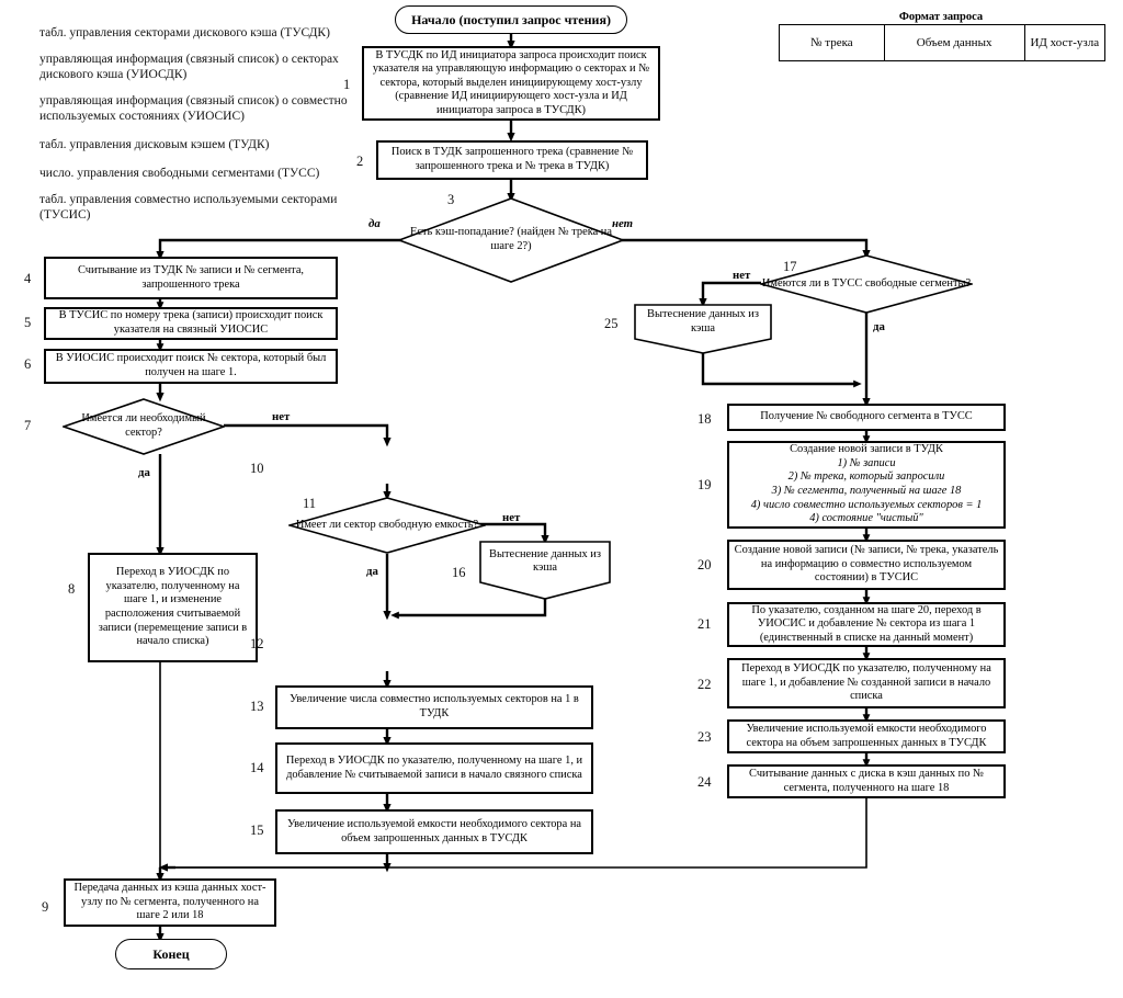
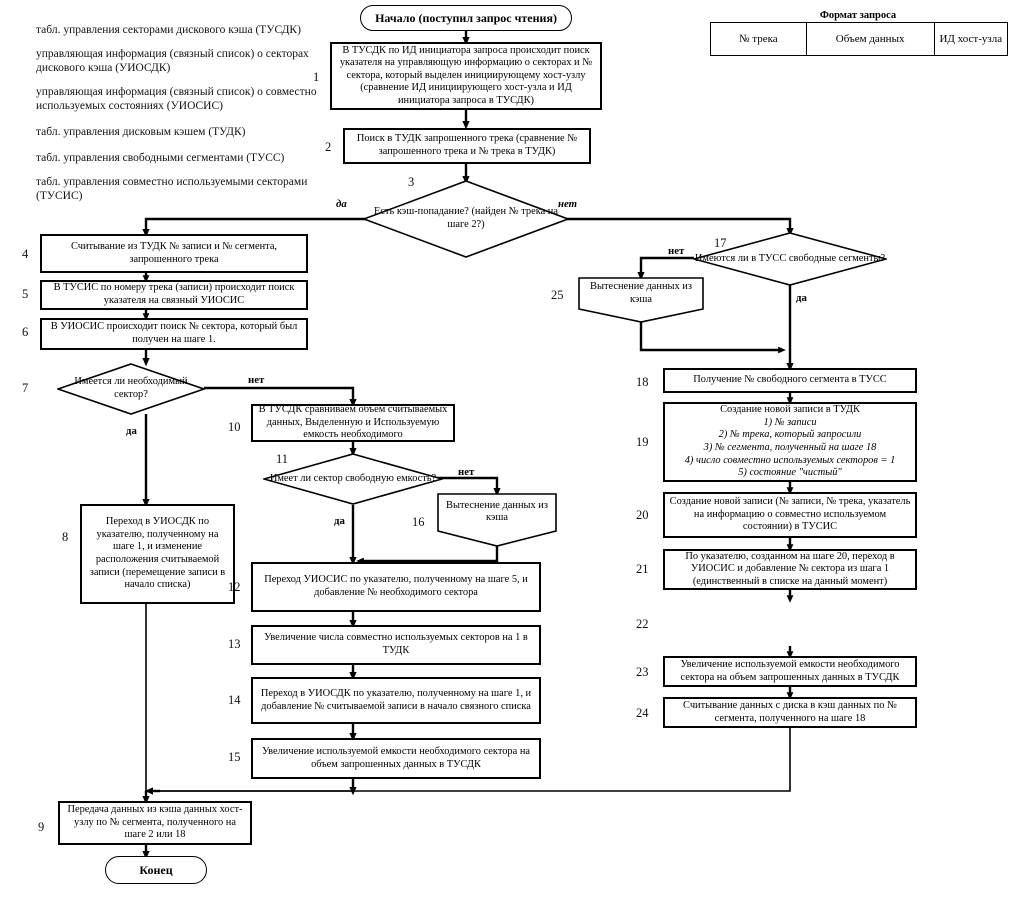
  табл. управления секторами дискового кэша (ТУСДК)
  управляющая информация (связный список) о секторах
  дискового кэша (УИОСДК)
  управляющая информация (связный список) о совместно
  используемых состояниях (УИОСИС)
  табл. управления дисковым кэшем (ТУДК)
- число. управления свободными сегментами (ТУСС)
+ табл. управления свободными сегментами (ТУСС)
  табл. управления совместно используемыми секторами
  (ТУСИС)
  Формат запроса
  № трека	Объем данных	ИД хост-узла
  Начало (поступил запрос чтения)
  1
  В ТУСДК по ИД инициатора запроса происходит поиск указателя на управляющую информацию о секторах и № сектора, который выделен инициирующему хост-узлу (сравнение ИД инициирующего хост-узла и ИД инициатора запроса в ТУСДК)
  2
  Поиск в ТУДК запрошенного трека (сравнение № запрошенного трека и № трека в ТУДК)
  3
  Есть кэш-попадание? (найден № трека на шаге 2?)
  да
  нет
  4
  Считывание из ТУДК № записи и № сегмента, запрошенного трека
  5
  В ТУСИС по номеру трека (записи) происходит поиск указателя на связный УИОСИС
  6
  В УИОСИС происходит поиск № сектора, который был получен на шаге 1.
  7
  Имеется ли необходимый сектор?
  нет
  да
  8
  Переход в УИОСДК по указателю, полученному на шаге 1, и изменение расположения считываемой записи (перемещение записи в начало списка)
  10
+ В ТУСДК сравниваем объем считываемых данных, Выделенную и Используемую емкость необходимого
  11
  Имеет ли сектор свободную емкость?
  нет
  да
  16
  Вытеснение данных из кэша
  12
+ Переход УИОСИС по указателю, полученному на шаге 5, и добавление № необходимого сектора
  13
  Увеличение числа совместно используемых секторов на 1 в ТУДК
  14
  Переход в УИОСДК по указателю, полученному на шаге 1, и добавление № считываемой записи в начало связного списка
  15
  Увеличение используемой емкости необходимого сектора на объем запрошенных данных в ТУСДК
  17
  Имеются ли в ТУСС свободные сегменты?
  нет
  да
  25
  Вытеснение данных из кэша
  18
  Получение № свободного сегмента в ТУСС
  19
  Создание новой записи в ТУДК
  1) № записи
  2) № трека, который запросили
  3) № сегмента, полученный на шаге 18
  4) число совместно используемых секторов = 1
- 4) состояние "чистый"
+ 5) состояние "чистый"
  20
  Создание новой записи (№ записи, № трека, указатель на информацию о совместно используемом состоянии) в ТУСИС
  21
  По указателю, созданном на шаге 20, переход в УИОСИС и добавление № сектора из шага 1 (единственный в списке на данный момент)
  22
- Переход в УИОСДК по указателю, полученному на шаге 1, и добавление № созданной записи в начало списка
  23
  Увеличение используемой емкости необходимого сектора на объем запрошенных данных в ТУСДК
  24
  Считывание данных с диска в кэш данных по № сегмента, полученного на шаге 18
  9
  Передача данных из кэша данных хост-узлу по № сегмента, полученного на шаге 2 или 18
  Конец
